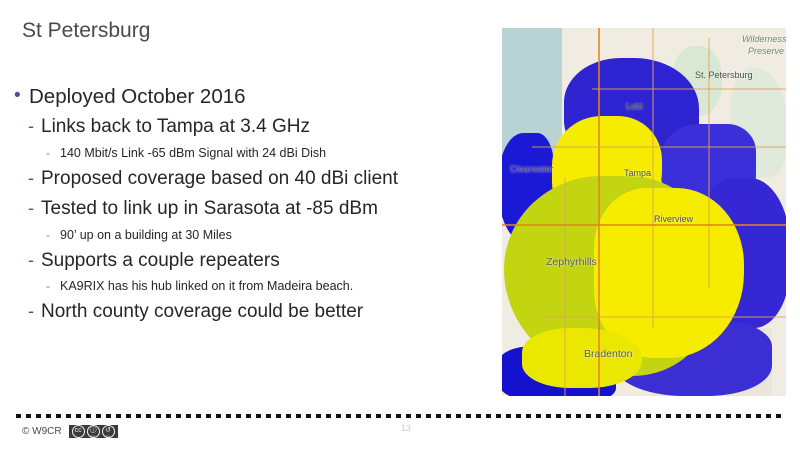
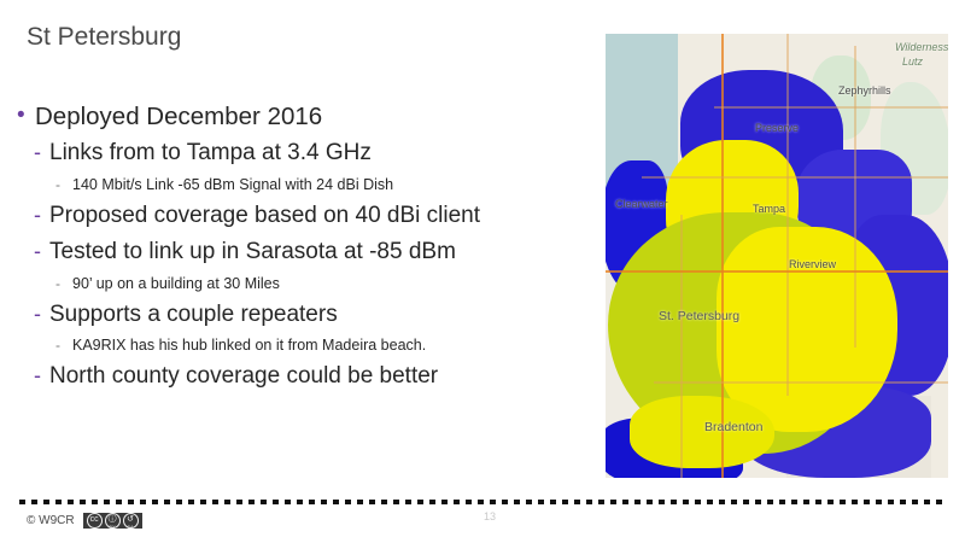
  St Petersburg
  •
- Deployed October 2016
+ Deployed December 2016
  -
- Links back to Tampa at 3.4 GHz
+ Links from to Tampa at 3.4 GHz
  -
  140 Mbit/s Link -65 dBm Signal with 24 dBi Dish
  -
  Proposed coverage based on 40 dBi client
  -
  Tested to link up in Sarasota at -85 dBm
  -
  90’ up on a building at 30 Miles
  -
  Supports a couple repeaters
  -
  KA9RIX has his hub linked on it from Madeira beach.
  -
  North county coverage could be better
  Wilderness
- Preserve
+ Lutz
- St. Petersburg
+ Zephyrhills
- Lutz
+ Preserve
  Clearwater
  Tampa
  Riverview
- Zephyrhills
+ St. Petersburg
  Bradenton
  © W9CR
  13
